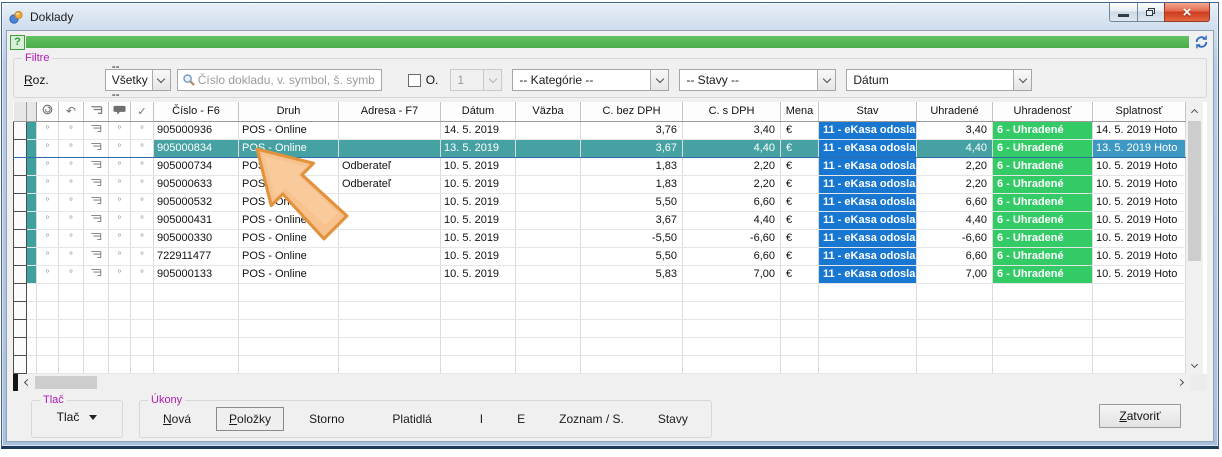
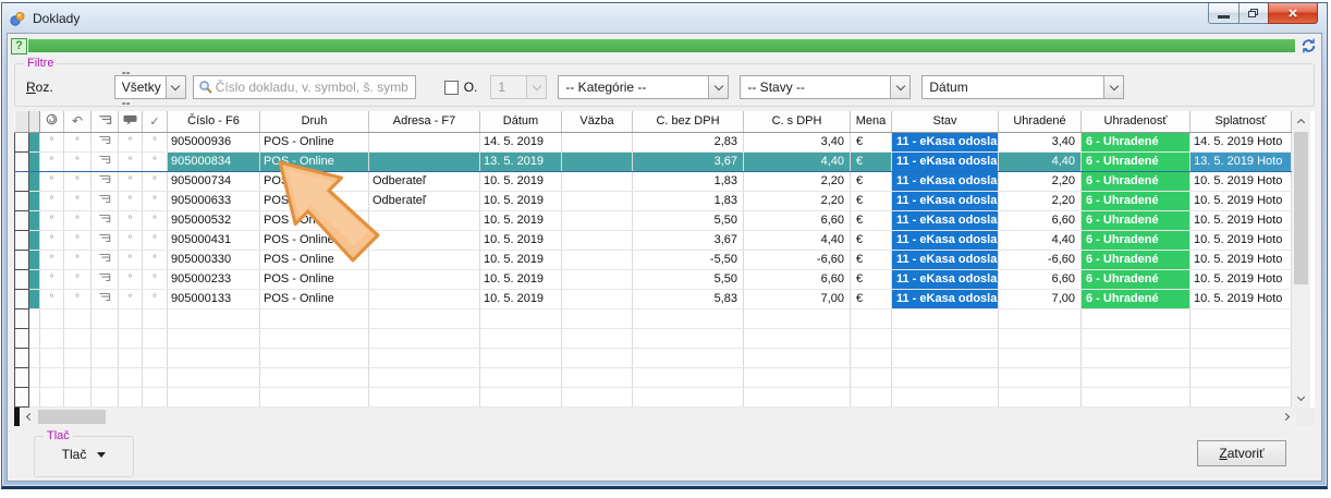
  Doklady
  ×
  ?
  Filtre
  Roz.
  -- Všetky --
  Číslo dokladu, v. symbol, š. symb
  O.
  1
  -- Kategórie --
  -- Stavy --
  Dátum
  			↶			✓	Číslo - F6	Druh	Adresa - F7	Dátum	Väzba	C. bez DPH	C. s DPH	Mena	Stav	Uhradené	Uhradenosť	Splatnosť
- 		°	°		°	°	905000936	POS - Online		14. 5. 2019		3,76	3,40	€	11 - eKasa odosla	3,40	6 - Uhradené	14. 5. 2019 Hoto
+ 		°	°		°	°	905000936	POS - Online		14. 5. 2019		2,83	3,40	€	11 - eKasa odosla	3,40	6 - Uhradené	14. 5. 2019 Hoto
  		°	°		°	°	905000834	POS - Online		13. 5. 2019		3,67	4,40	€	11 - eKasa odosla	4,40	6 - Uhradené	13. 5. 2019 Hoto
  		°	°		°	°	905000734	PO	Odberateľ	10. 5. 2019		1,83	2,20	€	11 - eKasa odosla	2,20	6 - Uhradené	10. 5. 2019 Hoto
  		°	°		°	°	905000633	POS	Odberateľ	10. 5. 2019		1,83	2,20	€	11 - eKasa odosla	2,20	6 - Uhradené	10. 5. 2019 Hoto
  		°	°		°	°	905000532	POS On		10. 5. 2019		5,50	6,60	€	11 - eKasa odosla	6,60	6 - Uhradené	10. 5. 2019 Hoto
  		°	°		°	°	905000431	POS - Online		10. 5. 2019		3,67	4,40	€	11 - eKasa odosla	4,40	6 - Uhradené	10. 5. 2019 Hoto
  		°	°		°	°	905000330	POS - Online		10. 5. 2019		-5,50	-6,60	€	11 - eKasa odosla	-6,60	6 - Uhradené	10. 5. 2019 Hoto
- 		°	°		°	°	722911477	POS - Online		10. 5. 2019		5,50	6,60	€	11 - eKasa odosla	6,60	6 - Uhradené	10. 5. 2019 Hoto
+ 		°	°		°	°	905000233	POS - Online		10. 5. 2019		5,50	6,60	€	11 - eKasa odosla	6,60	6 - Uhradené	10. 5. 2019 Hoto
  		°	°		°	°	905000133	POS - Online		10. 5. 2019		5,83	7,00	€	11 - eKasa odosla	7,00	6 - Uhradené	10. 5. 2019 Hoto
  Tlač
  Tlač
- Úkony
- Nová
- Položky
- Storno
- Platidlá
- I
- E
- Zoznam / S.
- Stavy
  Zatvoriť
